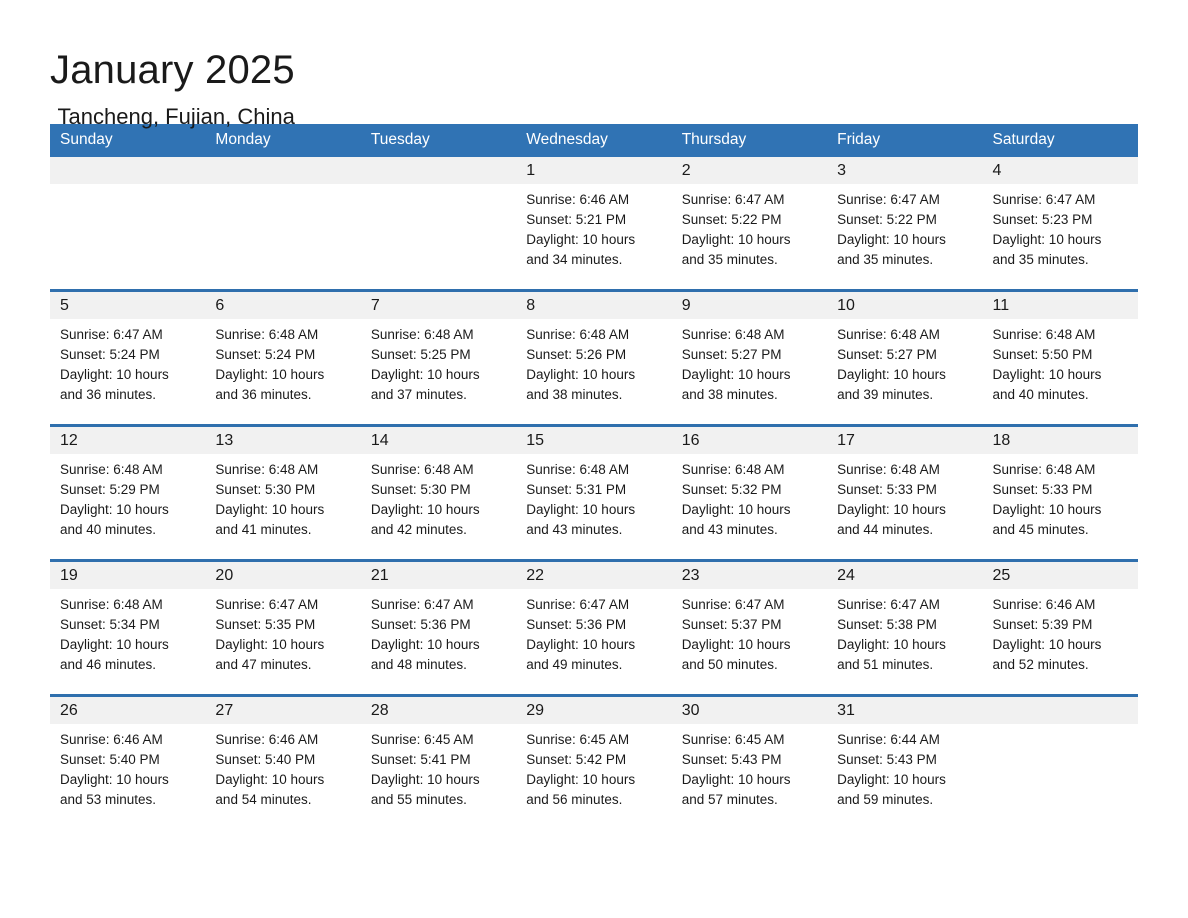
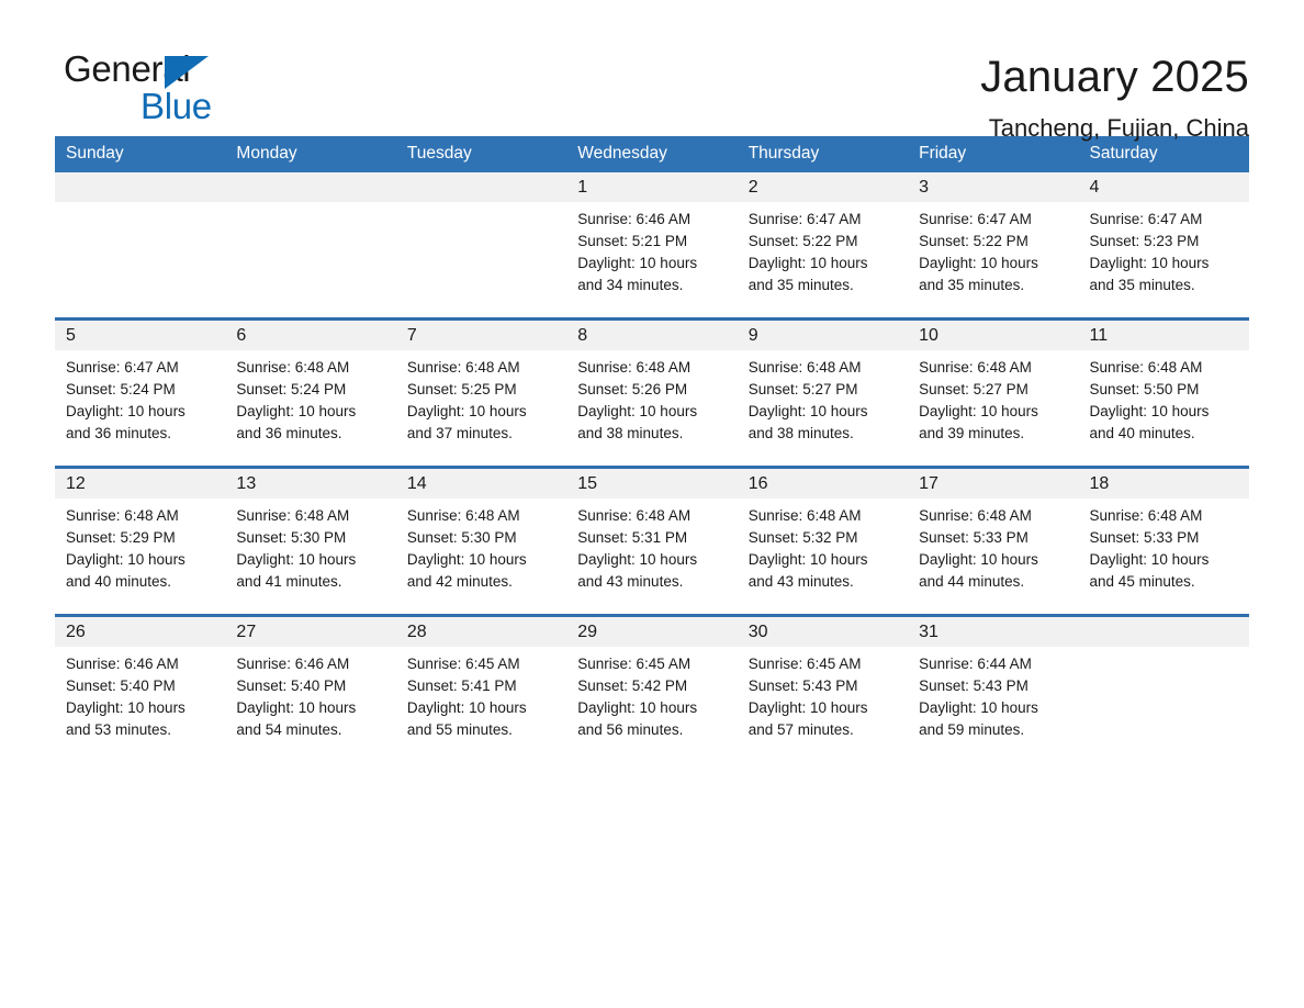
+ General
+ Blue
  January 2025
  Tancheng, Fujian, China
  Sunday	Monday	Tuesday	Wednesday	Thursday	Friday	Saturday
  			1Sunrise: 6:46 AMSunset: 5:21 PMDaylight: 10 hoursand 34 minutes.	2Sunrise: 6:47 AMSunset: 5:22 PMDaylight: 10 hoursand 35 minutes.	3Sunrise: 6:47 AMSunset: 5:22 PMDaylight: 10 hoursand 35 minutes.	4Sunrise: 6:47 AMSunset: 5:23 PMDaylight: 10 hoursand 35 minutes.
  5Sunrise: 6:47 AMSunset: 5:24 PMDaylight: 10 hoursand 36 minutes.	6Sunrise: 6:48 AMSunset: 5:24 PMDaylight: 10 hoursand 36 minutes.	7Sunrise: 6:48 AMSunset: 5:25 PMDaylight: 10 hoursand 37 minutes.	8Sunrise: 6:48 AMSunset: 5:26 PMDaylight: 10 hoursand 38 minutes.	9Sunrise: 6:48 AMSunset: 5:27 PMDaylight: 10 hoursand 38 minutes.	10Sunrise: 6:48 AMSunset: 5:27 PMDaylight: 10 hoursand 39 minutes.	11Sunrise: 6:48 AMSunset: 5:50 PMDaylight: 10 hoursand 40 minutes.
  12Sunrise: 6:48 AMSunset: 5:29 PMDaylight: 10 hoursand 40 minutes.	13Sunrise: 6:48 AMSunset: 5:30 PMDaylight: 10 hoursand 41 minutes.	14Sunrise: 6:48 AMSunset: 5:30 PMDaylight: 10 hoursand 42 minutes.	15Sunrise: 6:48 AMSunset: 5:31 PMDaylight: 10 hoursand 43 minutes.	16Sunrise: 6:48 AMSunset: 5:32 PMDaylight: 10 hoursand 43 minutes.	17Sunrise: 6:48 AMSunset: 5:33 PMDaylight: 10 hoursand 44 minutes.	18Sunrise: 6:48 AMSunset: 5:33 PMDaylight: 10 hoursand 45 minutes.
- 19Sunrise: 6:48 AMSunset: 5:34 PMDaylight: 10 hoursand 46 minutes.	20Sunrise: 6:47 AMSunset: 5:35 PMDaylight: 10 hoursand 47 minutes.	21Sunrise: 6:47 AMSunset: 5:36 PMDaylight: 10 hoursand 48 minutes.	22Sunrise: 6:47 AMSunset: 5:36 PMDaylight: 10 hoursand 49 minutes.	23Sunrise: 6:47 AMSunset: 5:37 PMDaylight: 10 hoursand 50 minutes.	24Sunrise: 6:47 AMSunset: 5:38 PMDaylight: 10 hoursand 51 minutes.	25Sunrise: 6:46 AMSunset: 5:39 PMDaylight: 10 hoursand 52 minutes.
  26Sunrise: 6:46 AMSunset: 5:40 PMDaylight: 10 hoursand 53 minutes.	27Sunrise: 6:46 AMSunset: 5:40 PMDaylight: 10 hoursand 54 minutes.	28Sunrise: 6:45 AMSunset: 5:41 PMDaylight: 10 hoursand 55 minutes.	29Sunrise: 6:45 AMSunset: 5:42 PMDaylight: 10 hoursand 56 minutes.	30Sunrise: 6:45 AMSunset: 5:43 PMDaylight: 10 hoursand 57 minutes.	31Sunrise: 6:44 AMSunset: 5:43 PMDaylight: 10 hoursand 59 minutes.
